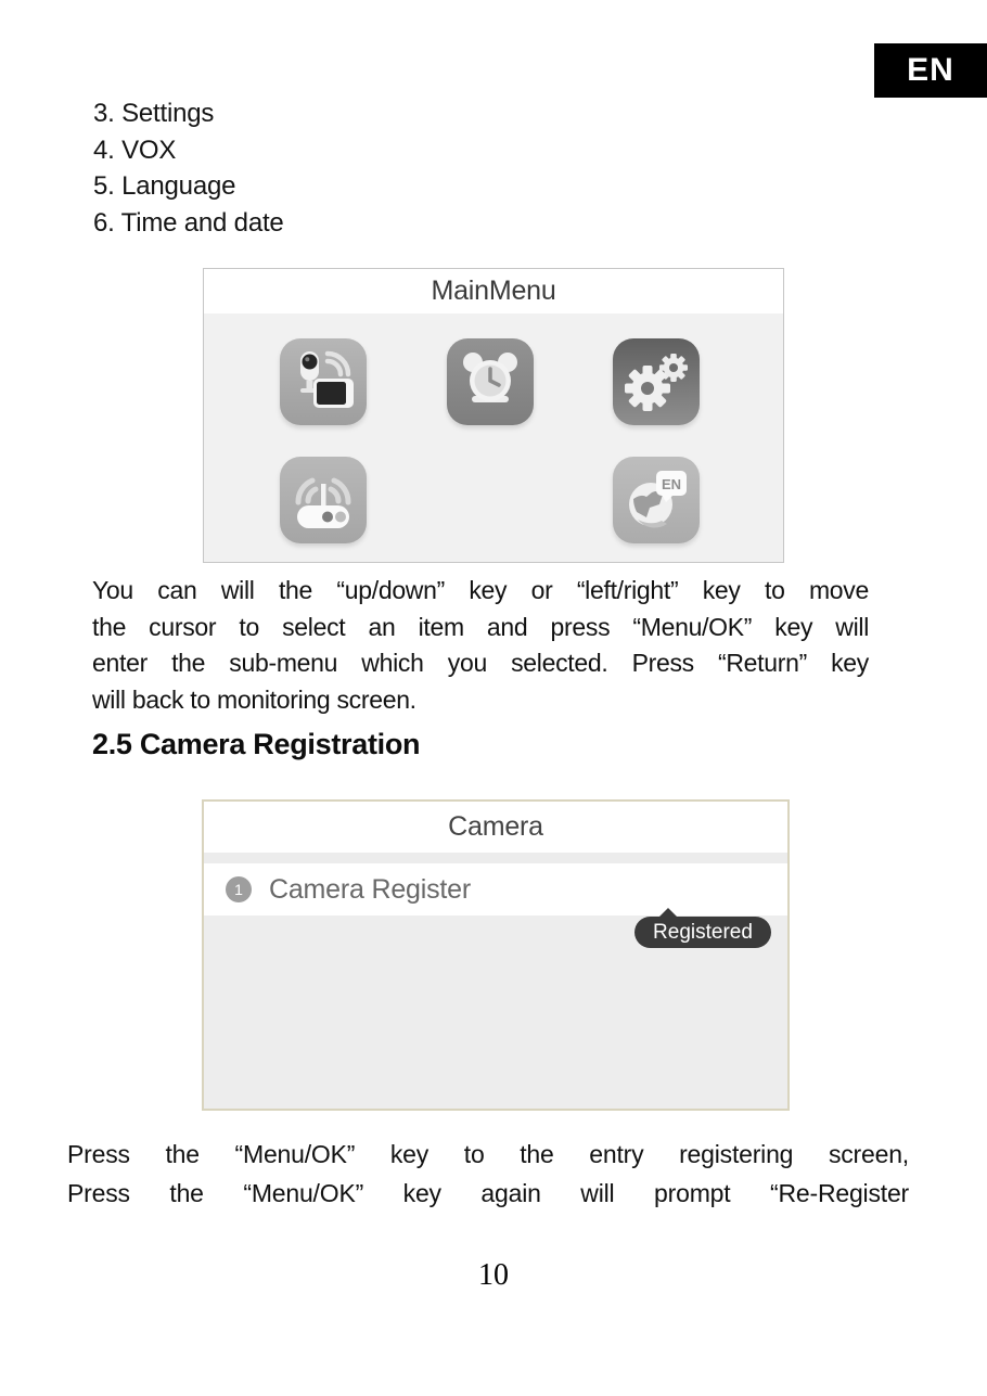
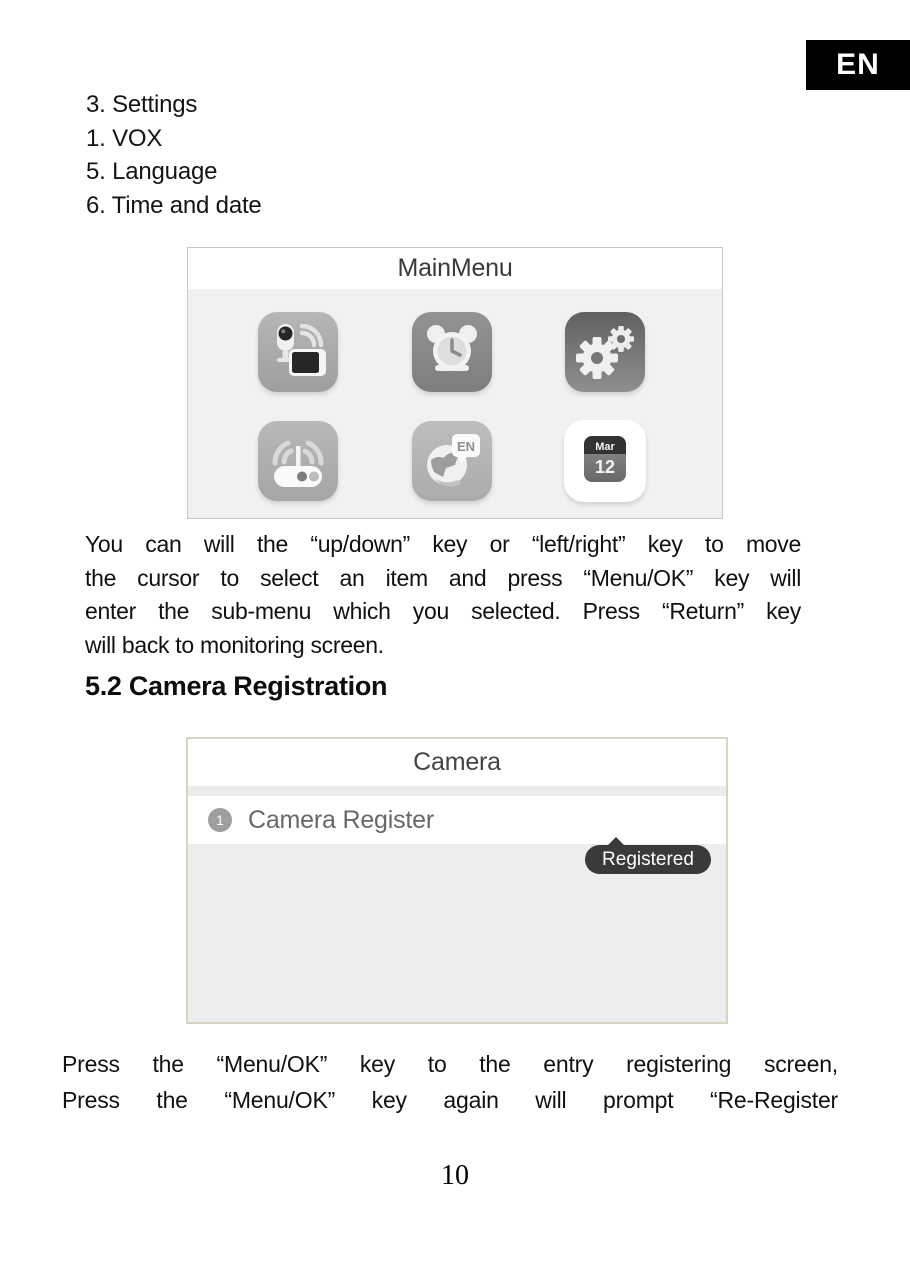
  EN
  3. Settings
- 4. VOX
+ 1. VOX
  5. Language
  6. Time and date
  MainMenu
  EN
+ Mar
+ 12
  You can will the “up/down” key or “left/right” key to move
  the cursor to select an item and press “Menu/OK” key will
  enter the sub-menu which you selected. Press “Return” key
  will back to monitoring screen.
- 2.5 Camera Registration
+ 5.2 Camera Registration
  Camera
  1
  Camera Register
  Registered
  Press the “Menu/OK” key to the entry registering screen,
  Press the “Menu/OK” key again will prompt “Re-Register
  10
